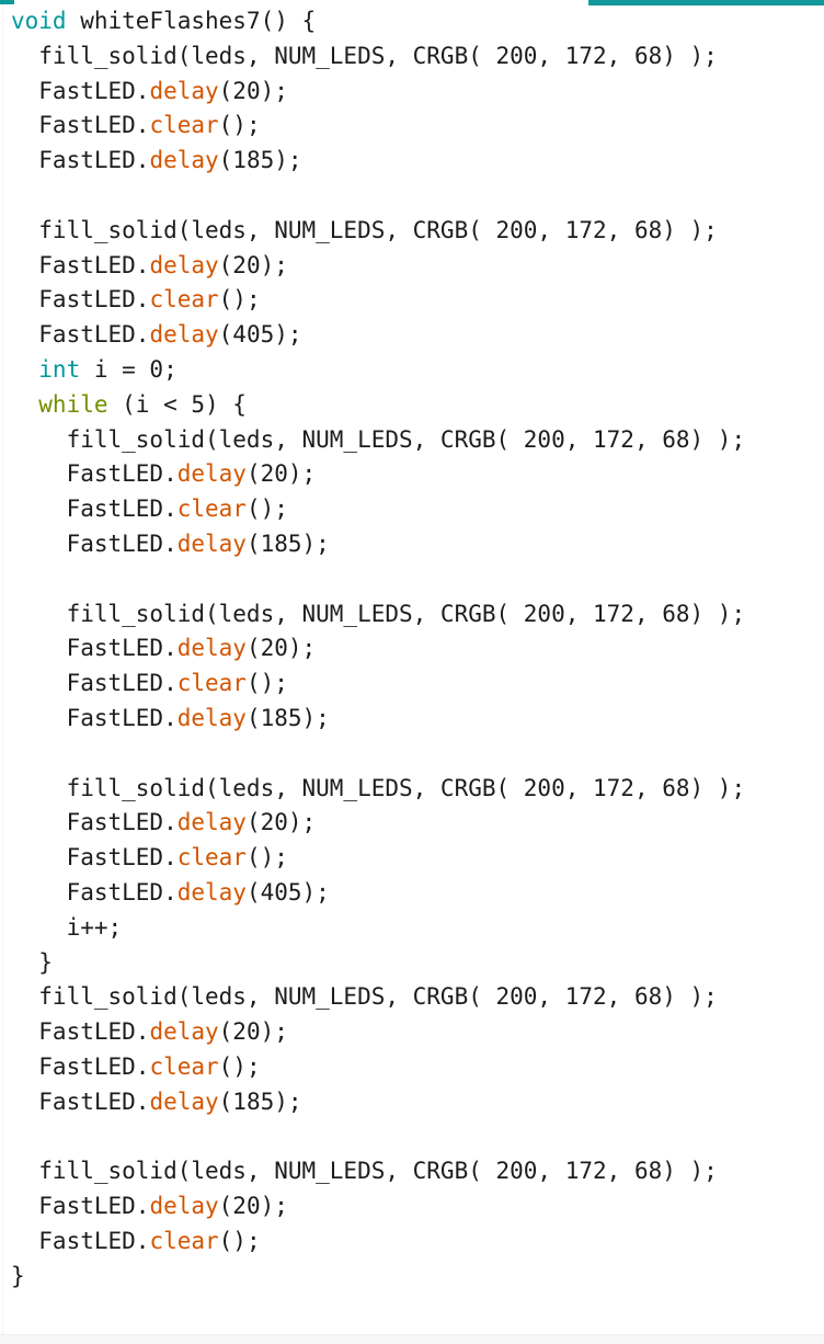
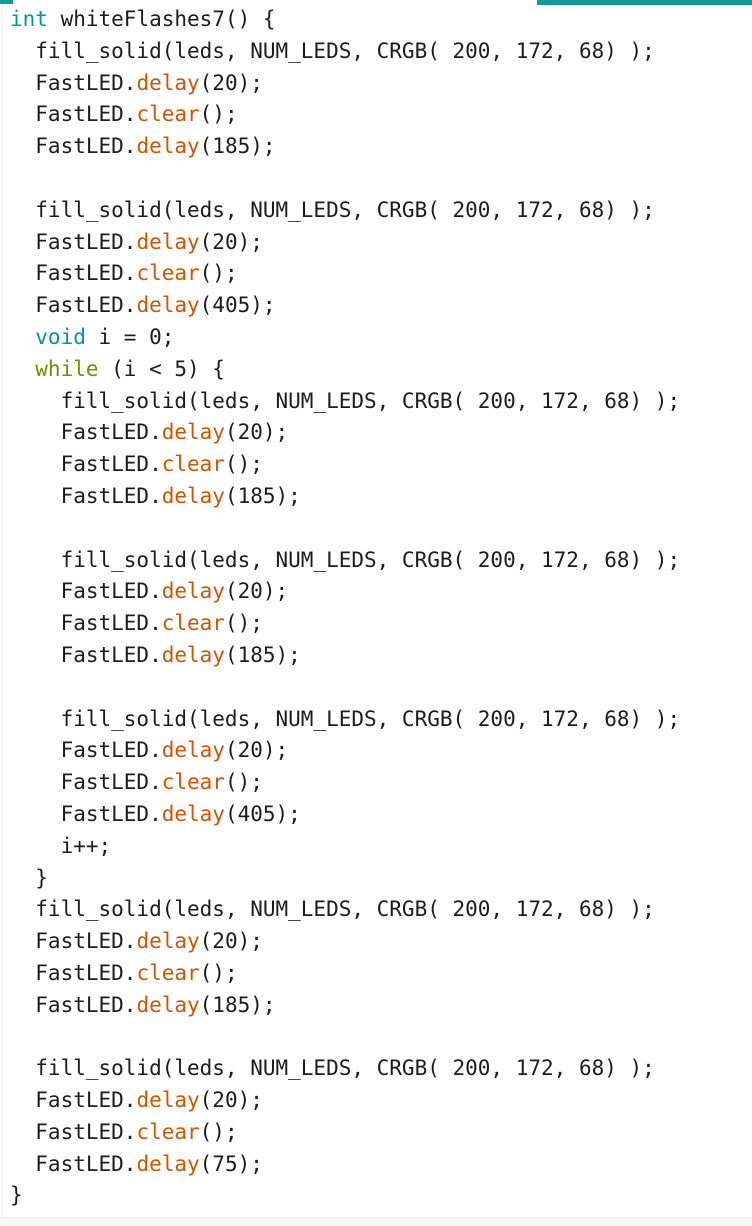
- void whiteFlashes7() {
+ int whiteFlashes7() {
  fill_solid(leds, NUM_LEDS, CRGB( 200, 172, 68) );
  FastLED.delay(20);
  FastLED.clear();
  FastLED.delay(185);
  fill_solid(leds, NUM_LEDS, CRGB( 200, 172, 68) );
  FastLED.delay(20);
  FastLED.clear();
  FastLED.delay(405);
- int i = 0;
+ void i = 0;
  while (i < 5) {
  fill_solid(leds, NUM_LEDS, CRGB( 200, 172, 68) );
  FastLED.delay(20);
  FastLED.clear();
  FastLED.delay(185);
  fill_solid(leds, NUM_LEDS, CRGB( 200, 172, 68) );
  FastLED.delay(20);
  FastLED.clear();
  FastLED.delay(185);
  fill_solid(leds, NUM_LEDS, CRGB( 200, 172, 68) );
  FastLED.delay(20);
  FastLED.clear();
  FastLED.delay(405);
  i++;
  }
  fill_solid(leds, NUM_LEDS, CRGB( 200, 172, 68) );
  FastLED.delay(20);
  FastLED.clear();
  FastLED.delay(185);
  fill_solid(leds, NUM_LEDS, CRGB( 200, 172, 68) );
  FastLED.delay(20);
  FastLED.clear();
+ FastLED.delay(75);
  }
